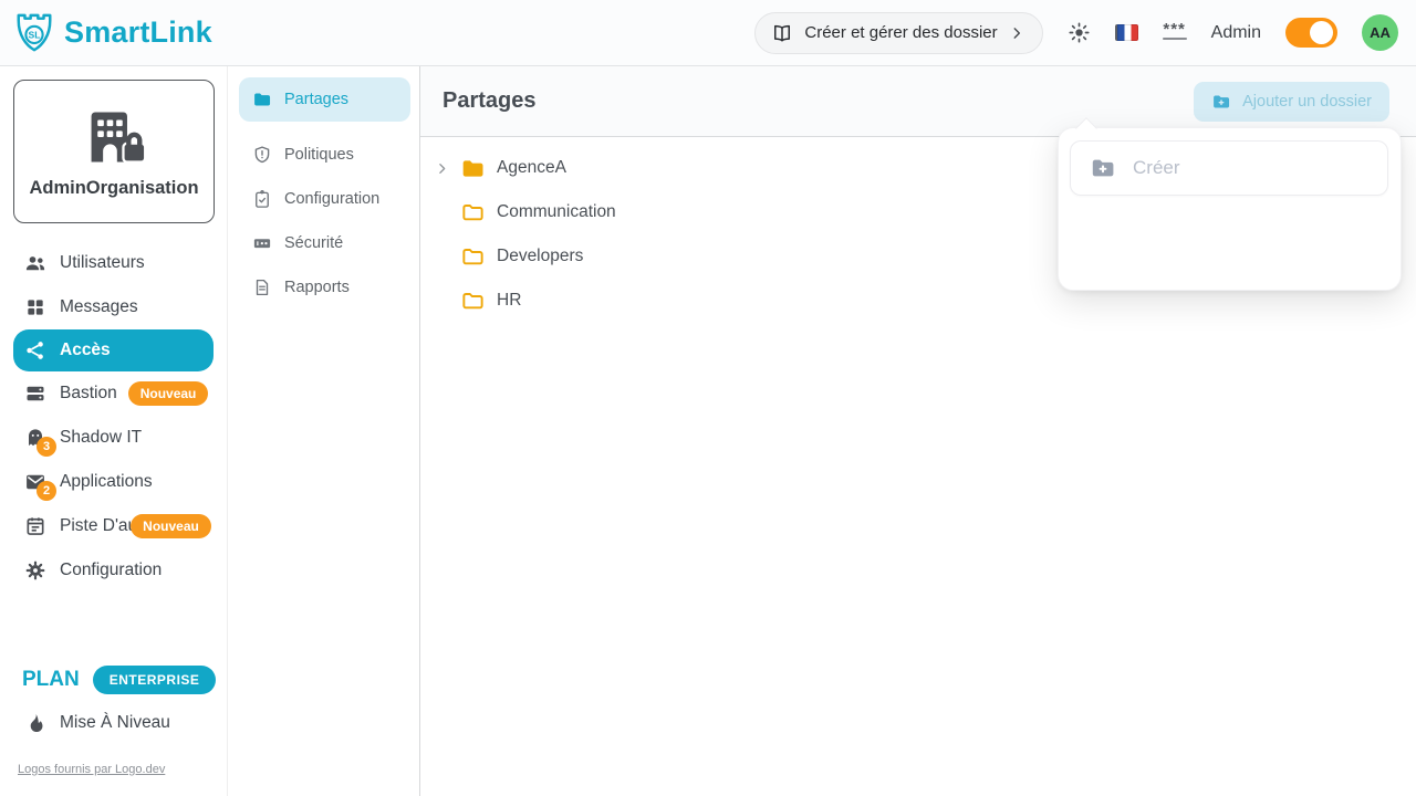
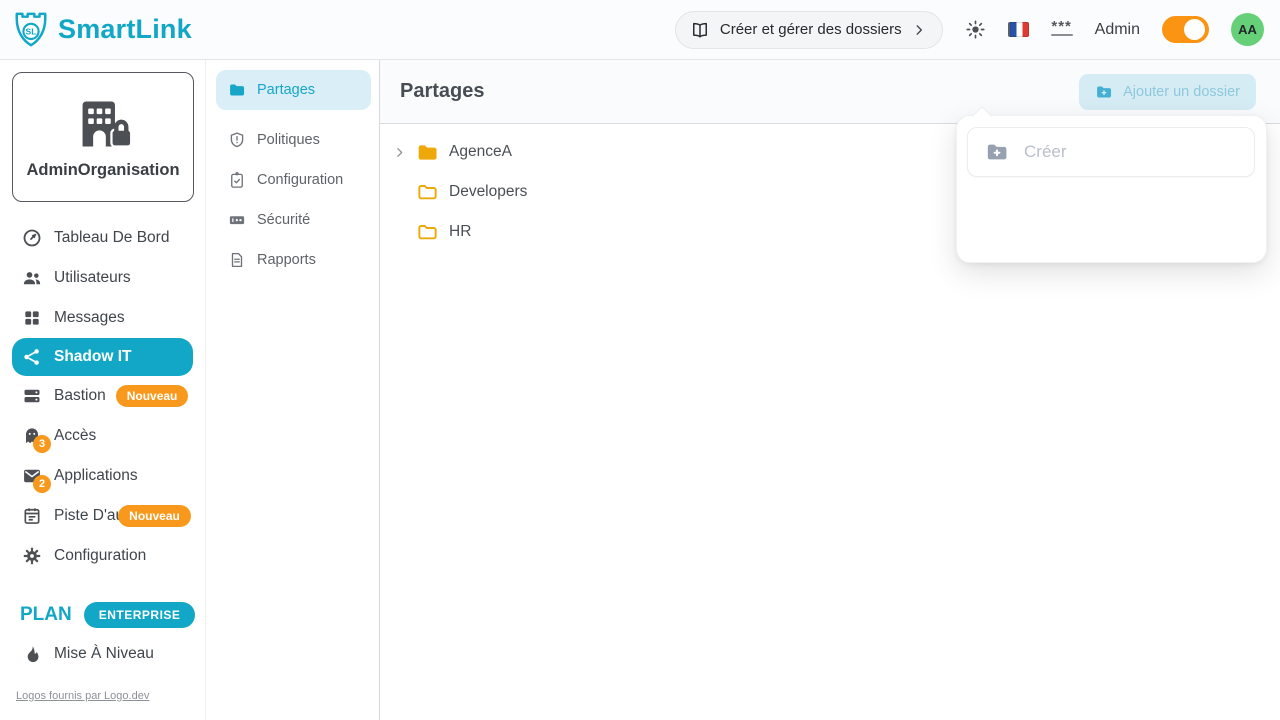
  SL
  SmartLink
- Créer et gérer des dossier
+ Créer et gérer des dossiers
  ***
  Admin
  AA
  AdminOrganisation
+ Tableau De Bord
  Utilisateurs
  Messages
- Accès
+ Shadow IT
  Bastion
  Nouveau
  3
- Shadow IT
+ Accès
  2
  Applications
  Piste D'a
  Nouveau
  Configuration
  PLAN
  ENTERPRISE
  Mise À Niveau
  Logos fournis par Logo.dev
  Partages
  Politiques
  Configuration
  Sécurité
  Rapports
  Partages
  Ajouter un dossier
  AgenceA
- Communication
  Developers
  HR
  Créer
